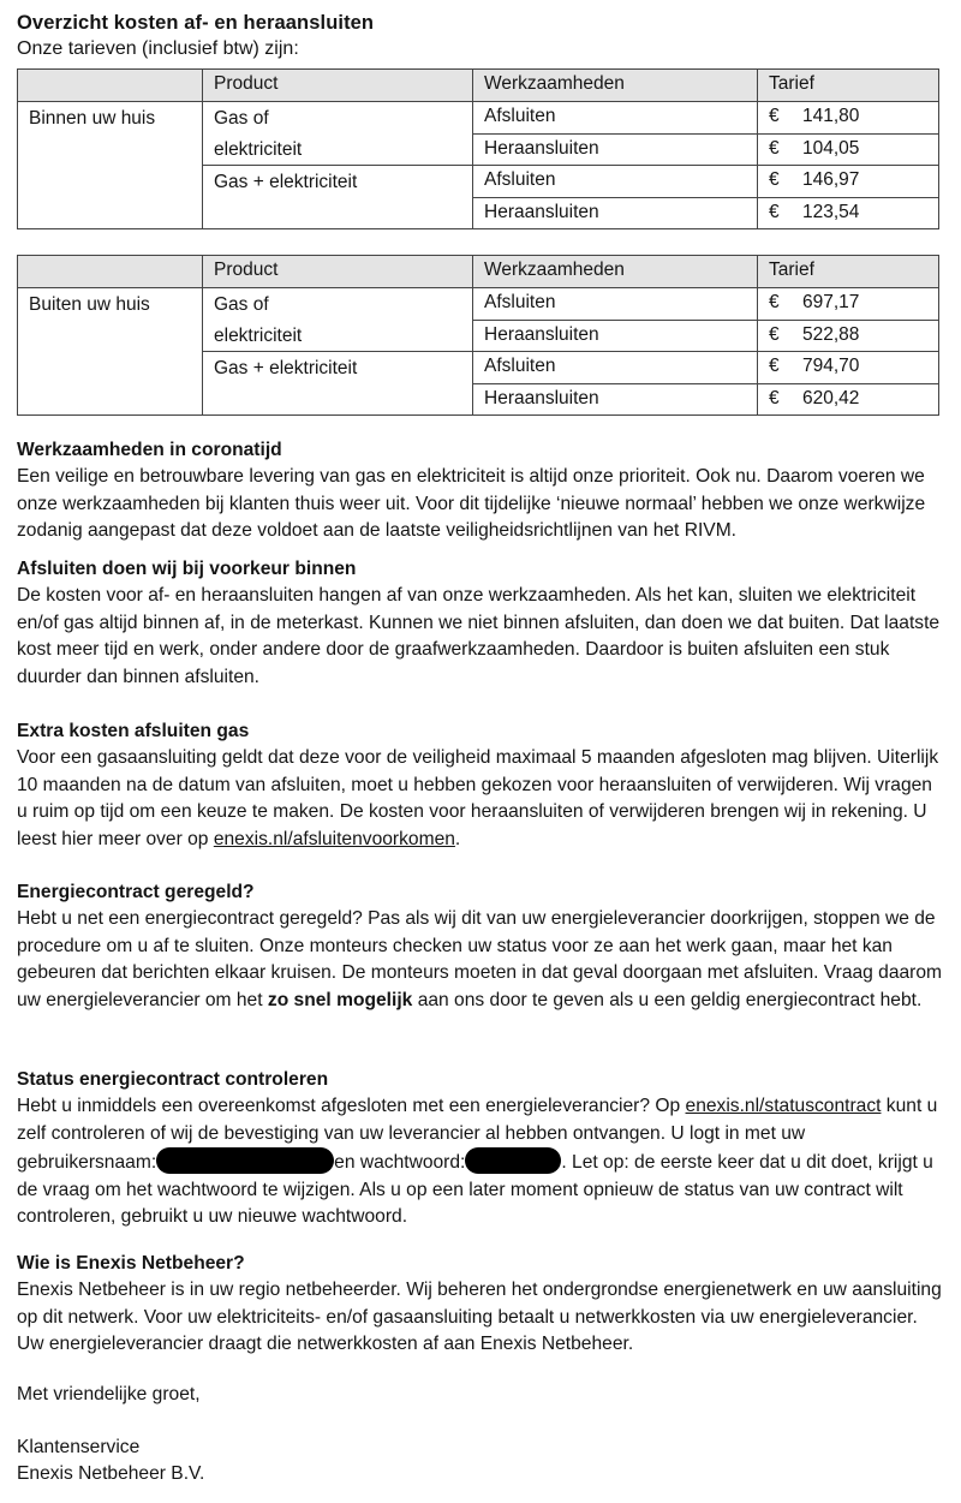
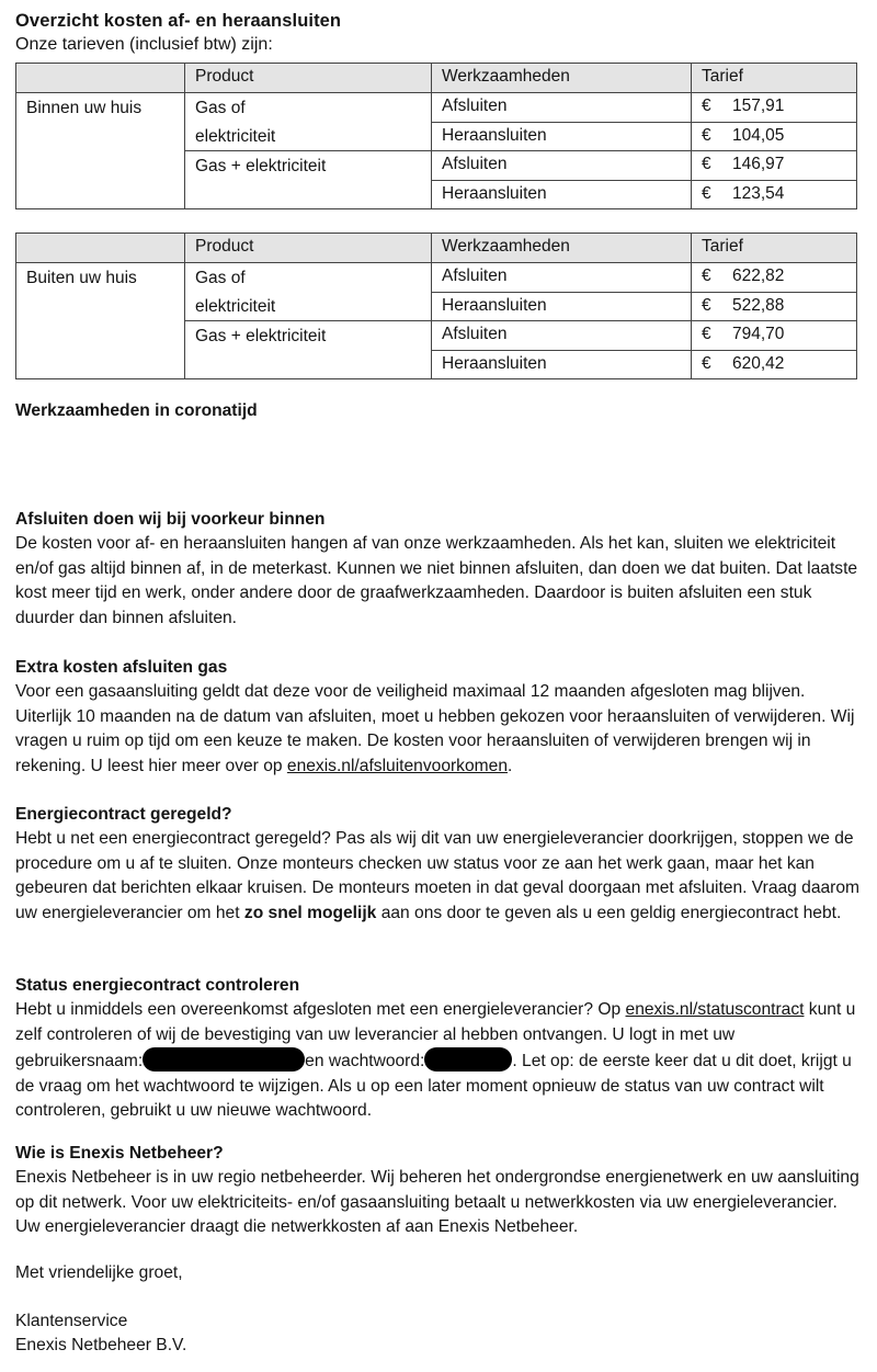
  Overzicht kosten af- en heraansluiten
  Onze tarieven (inclusief btw) zijn:
  	Product	Werkzaamheden	Tarief
- Binnen uw huis	Gas of	Afsluiten	€ 141,80
+ Binnen uw huis	Gas of	Afsluiten	€ 157,91
  elektriciteit	Heraansluiten	€ 104,05
  Gas + elektriciteit	Afsluiten	€ 146,97
  	Heraansluiten	€ 123,54
  	Product	Werkzaamheden	Tarief
- Buiten uw huis	Gas of	Afsluiten	€ 697,17
+ Buiten uw huis	Gas of	Afsluiten	€ 622,82
  elektriciteit	Heraansluiten	€ 522,88
  Gas + elektriciteit	Afsluiten	€ 794,70
  	Heraansluiten	€ 620,42
  Werkzaamheden in coronatijd
- Een veilige en betrouwbare levering van gas en elektriciteit is altijd onze prioriteit. Ook nu. Daarom voeren we onze werkzaamheden bij klanten thuis weer uit. Voor dit tijdelijke ‘nieuwe normaal’ hebben we onze werkwijze zodanig aangepast dat deze voldoet aan de laatste veiligheidsrichtlijnen van het RIVM.
  Afsluiten doen wij bij voorkeur binnen
  De kosten voor af- en heraansluiten hangen af van onze werkzaamheden. Als het kan, sluiten we elektriciteit en/of gas altijd binnen af, in de meterkast. Kunnen we niet binnen afsluiten, dan doen we dat buiten. Dat laatste kost meer tijd en werk, onder andere door de graafwerkzaamheden. Daardoor is buiten afsluiten een stuk duurder dan binnen afsluiten.
  Extra kosten afsluiten gas
- Voor een gasaansluiting geldt dat deze voor de veiligheid maximaal 5 maanden afgesloten mag blijven. Uiterlijk 10 maanden na de datum van afsluiten, moet u hebben gekozen voor heraansluiten of verwijderen. Wij vragen u ruim op tijd om een keuze te maken. De kosten voor heraansluiten of verwijderen brengen wij in rekening. U leest hier meer over op enexis.nl/afsluitenvoorkomen.
+ Voor een gasaansluiting geldt dat deze voor de veiligheid maximaal 12 maanden afgesloten mag blijven. Uiterlijk 10 maanden na de datum van afsluiten, moet u hebben gekozen voor heraansluiten of verwijderen. Wij vragen u ruim op tijd om een keuze te maken. De kosten voor heraansluiten of verwijderen brengen wij in rekening. U leest hier meer over op enexis.nl/afsluitenvoorkomen.
  Energiecontract geregeld?
  Hebt u net een energiecontract geregeld? Pas als wij dit van uw energieleverancier doorkrijgen, stoppen we de procedure om u af te sluiten. Onze monteurs checken uw status voor ze aan het werk gaan, maar het kan gebeuren dat berichten elkaar kruisen. De monteurs moeten in dat geval doorgaan met afsluiten. Vraag daarom uw energieleverancier om het zo snel mogelijk aan ons door te geven als u een geldig energiecontract hebt.
  Status energiecontract controleren
  Hebt u inmiddels een overeenkomst afgesloten met een energieleverancier? Op enexis.nl/statuscontract kunt u zelf controleren of wij de bevestiging van uw leverancier al hebben ontvangen. U logt in met uw gebruikersnaam: en wachtwoord: . Let op: de eerste keer dat u dit doet, krijgt u de vraag om het wachtwoord te wijzigen. Als u op een later moment opnieuw de status van uw contract wilt controleren, gebruikt u uw nieuwe wachtwoord.
  Wie is Enexis Netbeheer?
  Enexis Netbeheer is in uw regio netbeheerder. Wij beheren het ondergrondse energienetwerk en uw aansluiting op dit netwerk. Voor uw elektriciteits- en/of gasaansluiting betaalt u netwerkkosten via uw energieleverancier. Uw energieleverancier draagt die netwerkkosten af aan Enexis Netbeheer.
  Met vriendelijke groet,
  Klantenservice
  Enexis Netbeheer B.V.
